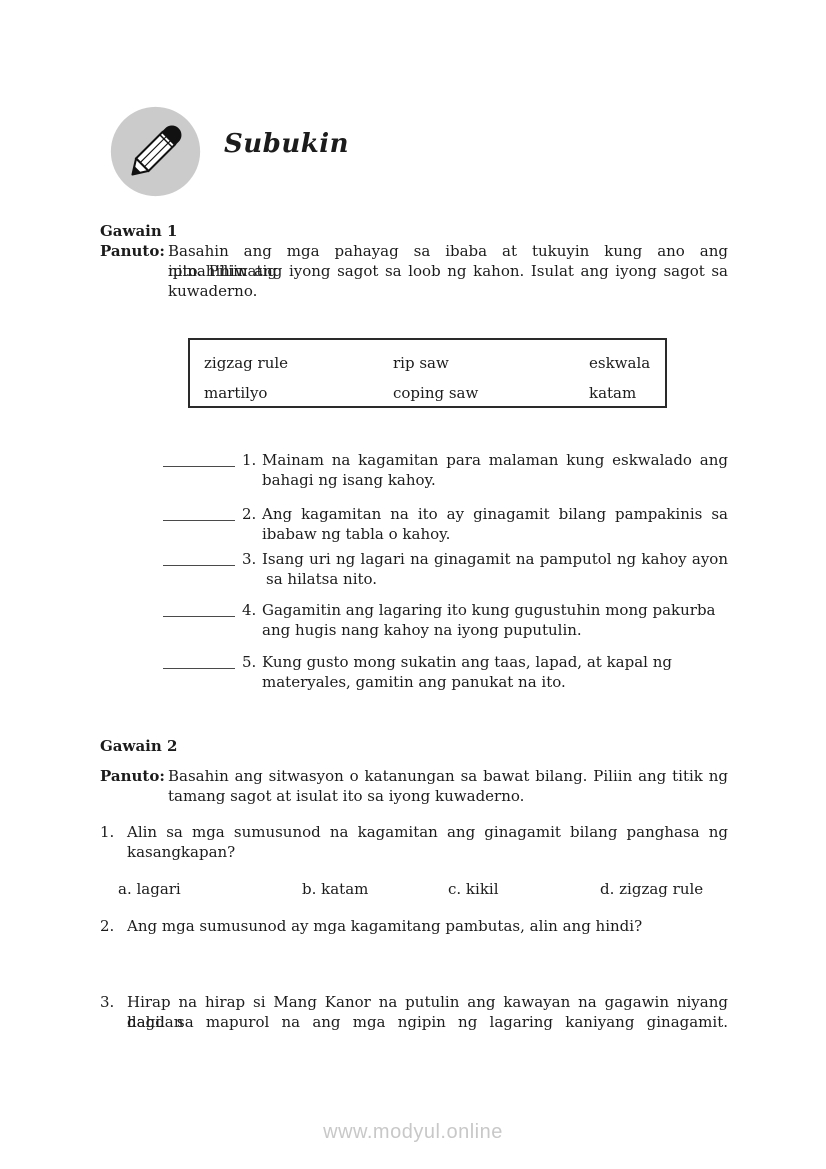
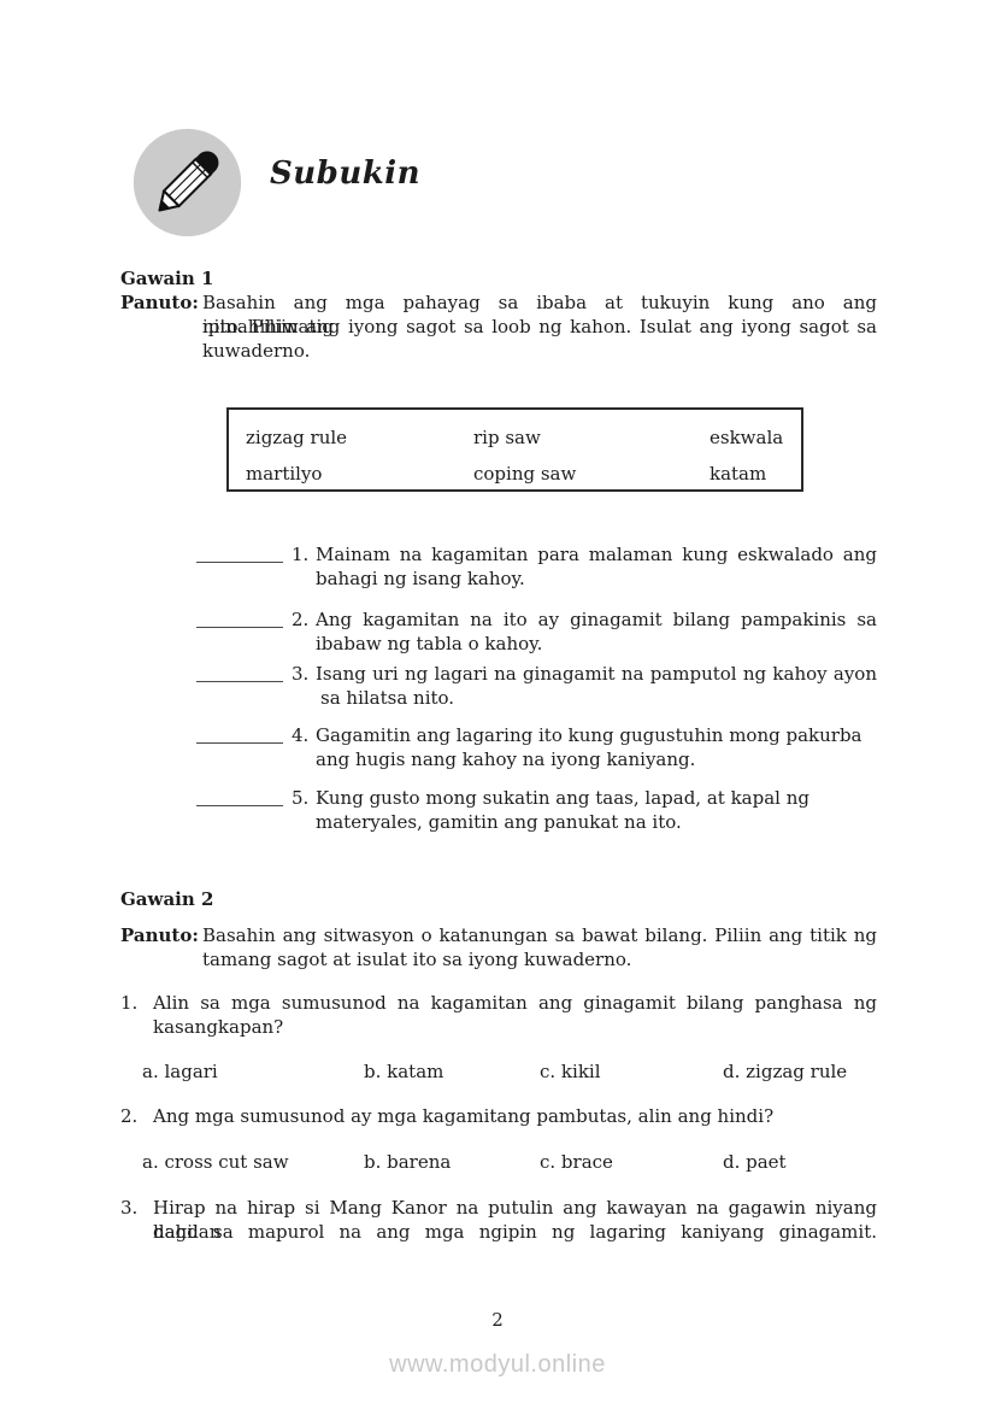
  Subukin
  Gawain 1
  Panuto:
  Basahin ang mga pahayag sa ibaba at tukuyin kung ano ang ipinahihiwatig
  nito. Piliin ang iyong sagot sa loob ng kahon. Isulat ang iyong sagot sa
  kuwaderno.
  zigzag rule
  rip saw
  eskwala
  martilyo
  coping saw
  katam
  1.
  Mainam na kagamitan para malaman kung eskwalado ang
  bahagi ng isang kahoy.
  2.
  Ang kagamitan na ito ay ginagamit bilang pampakinis sa
  ibabaw ng tabla o kahoy.
  3.
  Isang uri ng lagari na ginagamit na pamputol ng kahoy ayon
  sa hilatsa nito.
  4.
  Gagamitin ang lagaring ito kung gugustuhin mong pakurba
- ang hugis nang kahoy na iyong puputulin.
+ ang hugis nang kahoy na iyong kaniyang.
  5.
  Kung gusto mong sukatin ang taas, lapad, at kapal ng
  materyales, gamitin ang panukat na ito.
  Gawain 2
  Panuto:
  Basahin ang sitwasyon o katanungan sa bawat bilang. Piliin ang titik ng
  tamang sagot at isulat ito sa iyong kuwaderno.
  1.
  Alin sa mga sumusunod na kagamitan ang ginagamit bilang panghasa ng
  kasangkapan?
  a. lagari
  b. katam
  c. kikil
  d. zigzag rule
  2.
  Ang mga sumusunod ay mga kagamitang pambutas, alin ang hindi?
+ a. cross cut saw
+ b. barena
+ c. brace
+ d. paet
  3.
  Hirap na hirap si Mang Kanor na putulin ang kawayan na gagawin niyang hagdan
  dahil sa mapurol na ang mga ngipin ng lagaring kaniyang ginagamit.
+ 2
  www.modyul.online
